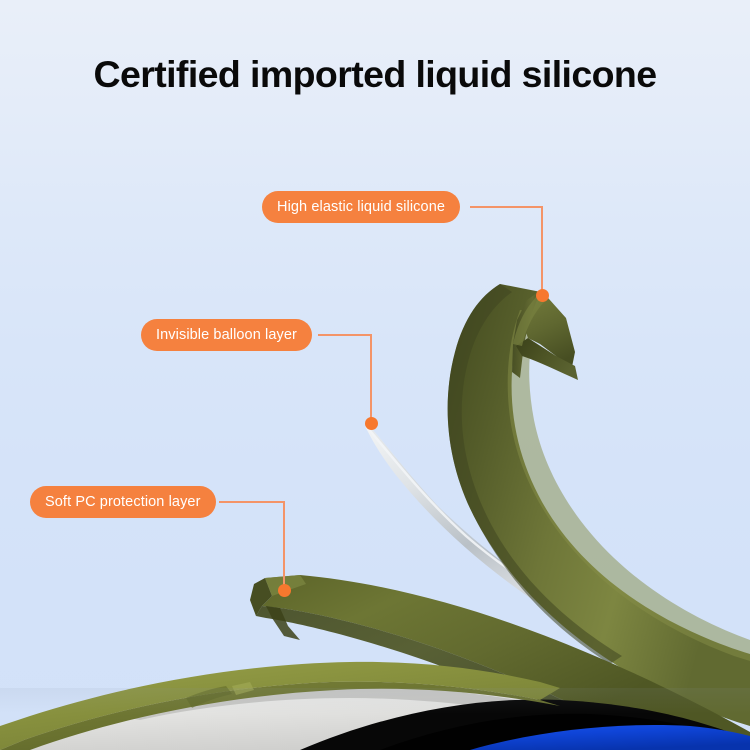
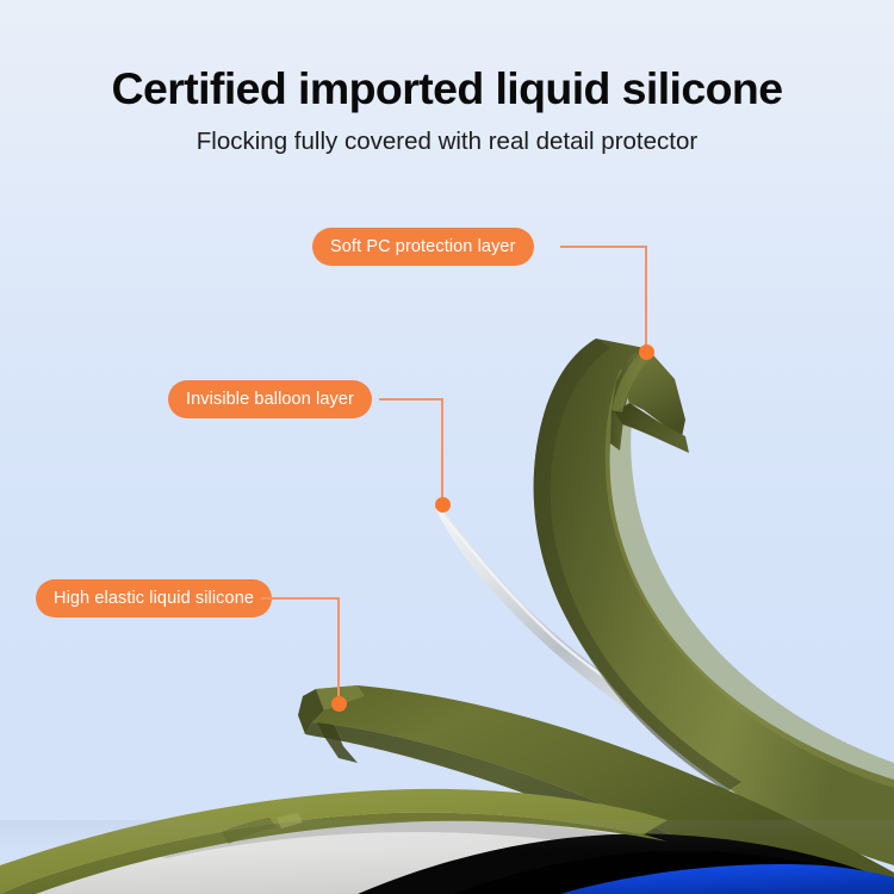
  Certified imported liquid silicone
+ Flocking fully covered with real detail protector
- High elastic liquid silicone
+ Soft PC protection layer
  Invisible balloon layer
- Soft PC protection layer
+ High elastic liquid silicone
